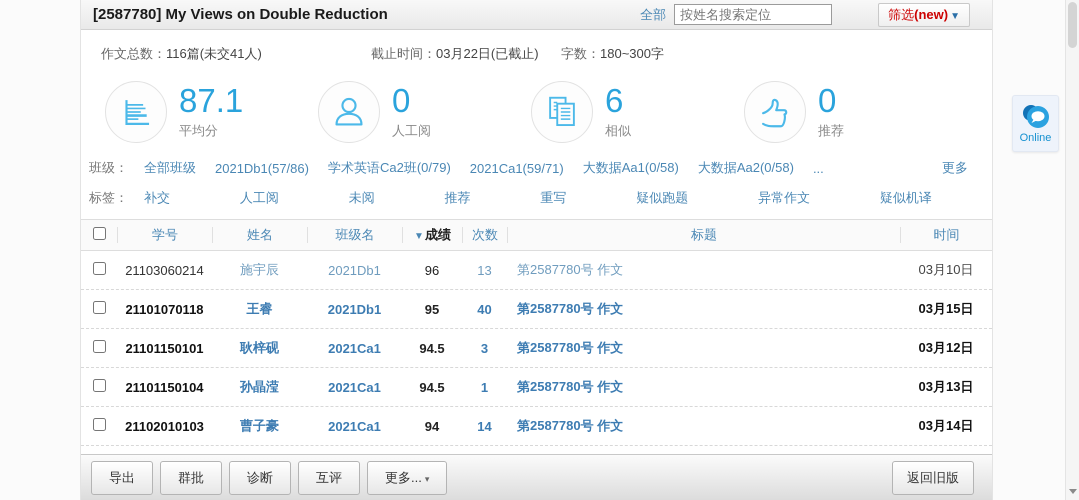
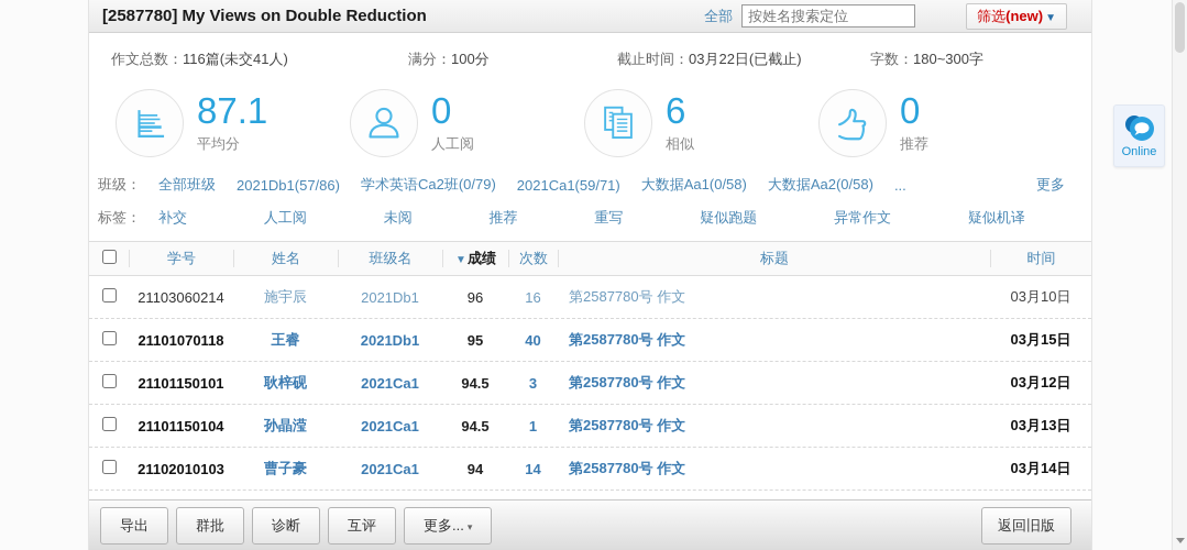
  [2587780] My Views on Double Reduction
  全部
  按姓名搜索定位
  筛选(new) ▼
  作文总数：116篇(未交41人)
+ 满分：100分
  截止时间：03月22日(已截止)
  字数：180~300字
  87.1
  平均分
  0
  人工阅
  6
  相似
  0
  推荐
  班级：
  全部班级
  2021Db1(57/86)
  学术英语Ca2班(0/79)
  2021Ca1(59/71)
  大数据Aa1(0/58)
  大数据Aa2(0/58)
  ...
  更多
  标签：
  补交
  人工阅
  未阅
  推荐
  重写
  疑似跑题
  异常作文
  疑似机译
  学号
  姓名
  班级名
  ▼成绩
  次数
  标题
  时间
  21103060214
  施宇辰
  2021Db1
  96
- 13
+ 16
  第2587780号 作文
  03月10日
  21101070118
  王睿
  2021Db1
  95
  40
  第2587780号 作文
  03月15日
  21101150101
  耿梓砚
  2021Ca1
  94.5
  3
  第2587780号 作文
  03月12日
  21101150104
  孙晶滢
  2021Ca1
  94.5
  1
  第2587780号 作文
  03月13日
  21102010103
  曹子豪
  2021Ca1
  94
  14
  第2587780号 作文
  03月14日
  导出
  群批
  诊断
  互评
  更多... ▾
  返回旧版
  Online
